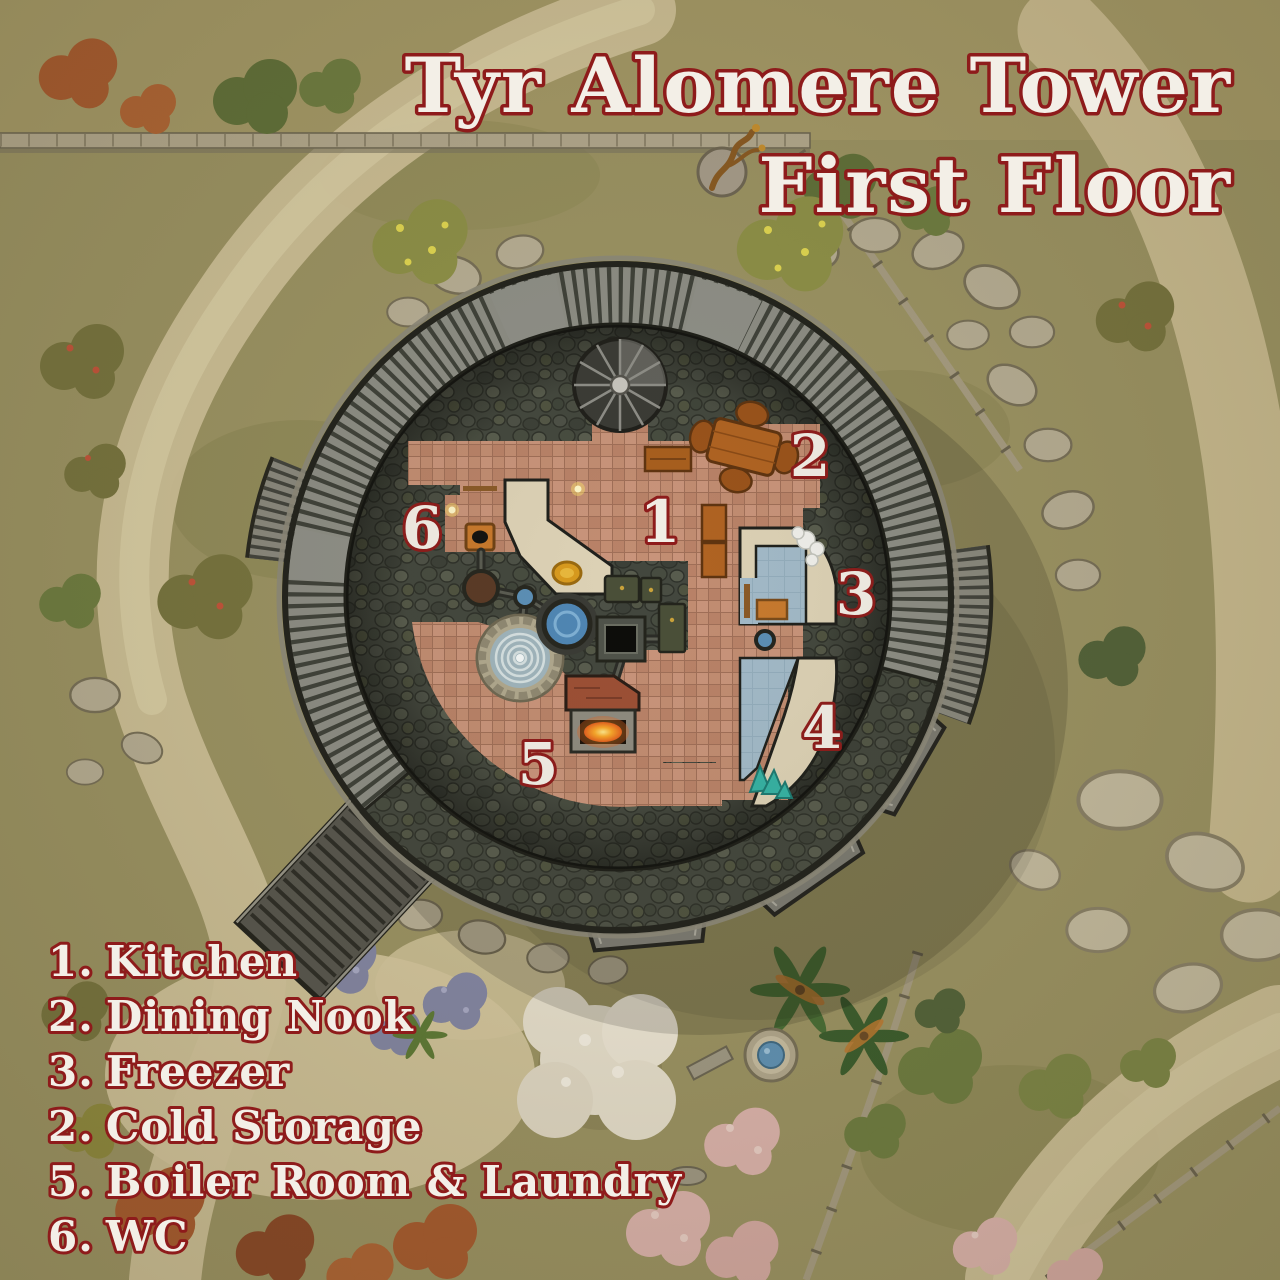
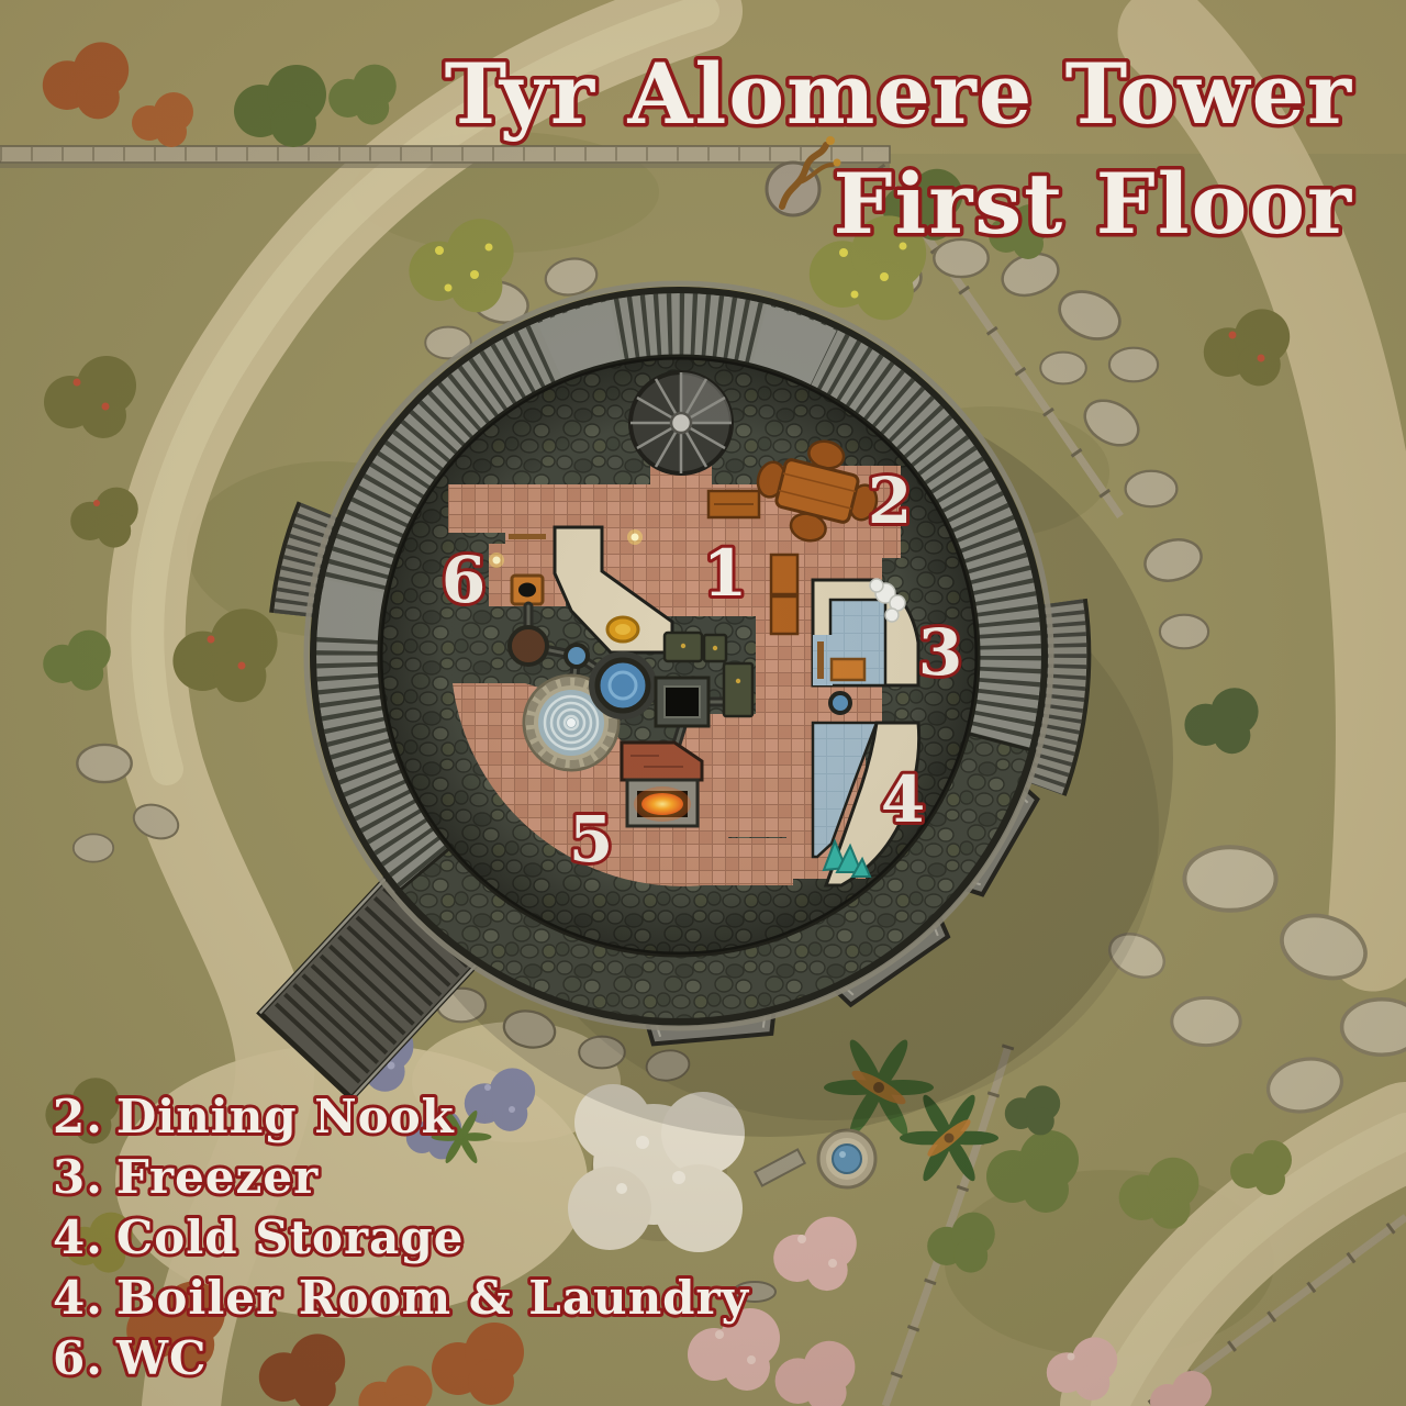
  Tyr Alomere Tower
  First Floor
- 1. Kitchen
  2. Dining Nook
  3. Freezer
- 2. Cold Storage
+ 4. Cold Storage
- 5. Boiler Room & Laundry
+ 4. Boiler Room & Laundry
  6. WC
